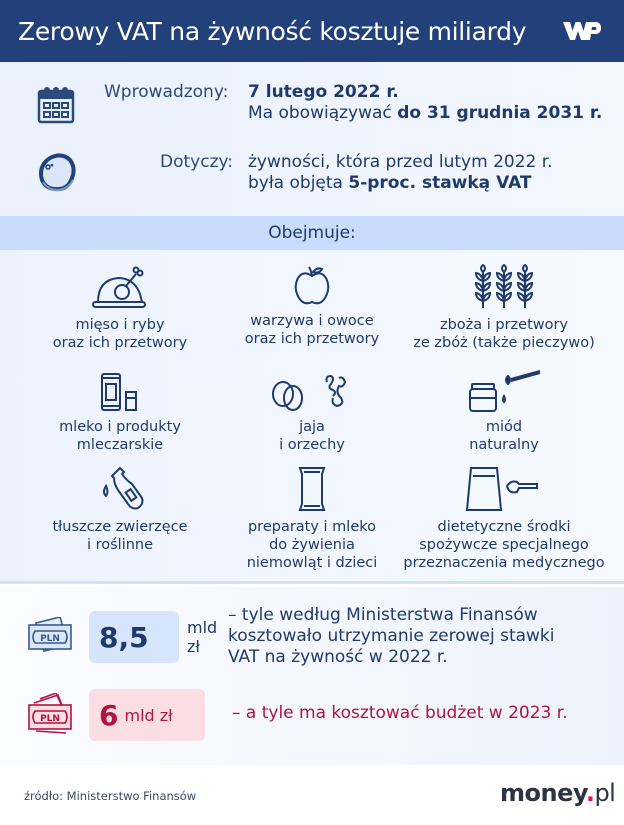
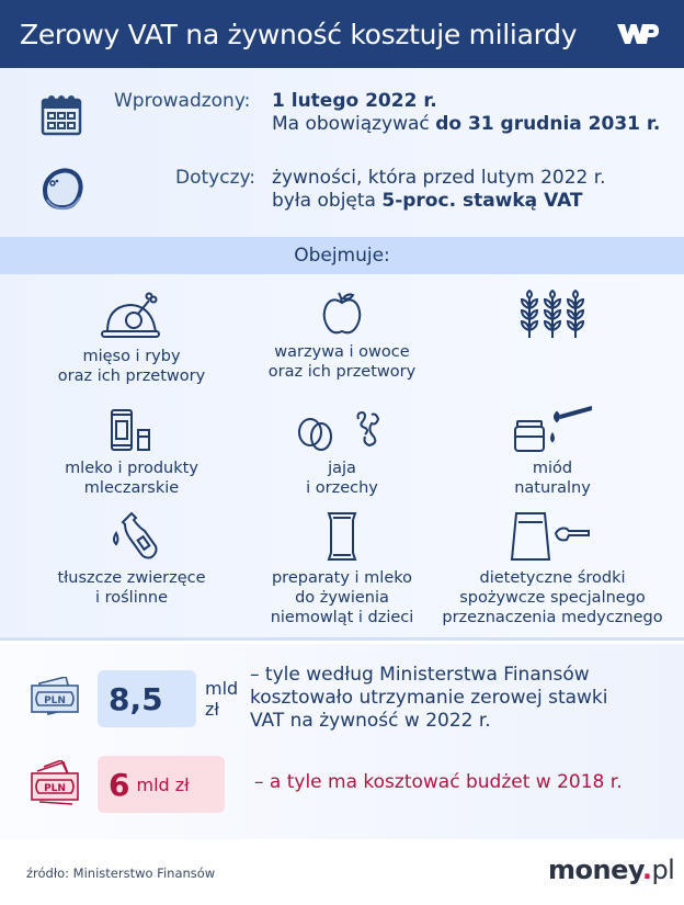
  Zerowy VAT na żywność kosztuje miliardy
  Wprowadzony:
- 7 lutego 2022 r.
+ 1 lutego 2022 r.
  Ma obowiązywać do 31 grudnia 2031 r.
  Dotyczy:
  żywności, która przed lutym 2022 r.
  była objęta 5-proc. stawką VAT
  Obejmuje:
  mięso i ryby
  oraz ich przetwory
  warzywa i owoce
  oraz ich przetwory
- zboża i przetwory
- ze zbóż (także pieczywo)
  mleko i produkty
  mleczarskie
  jaja
  i orzechy
  miód
  naturalny
  tłuszcze zwierzęce
  i roślinne
  preparaty i mleko
  do żywienia
  niemowląt i dzieci
  dietetyczne środki
  spożywcze specjalnego
  przeznaczenia medycznego
  PLN
  8,5
  mld zł
  – tyle według Ministerstwa Finansów
  kosztowało utrzymanie zerowej stawki
  VAT na żywność w 2022 r.
  PLN
  6
  mld zł
- – a tyle ma kosztować budżet w 2023 r.
+ – a tyle ma kosztować budżet w 2018 r.
  źródło: Ministerstwo Finansów
  money.pl
